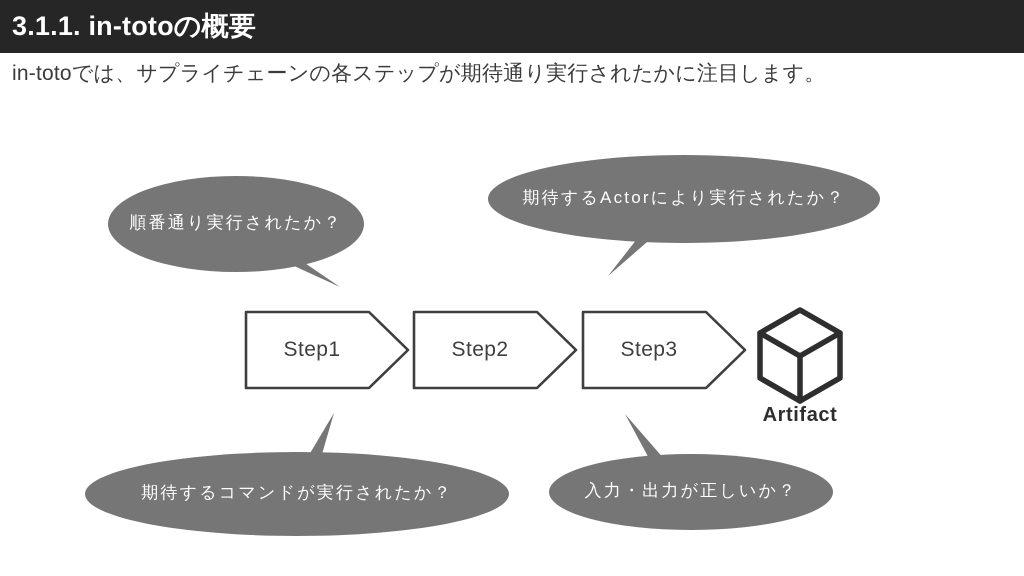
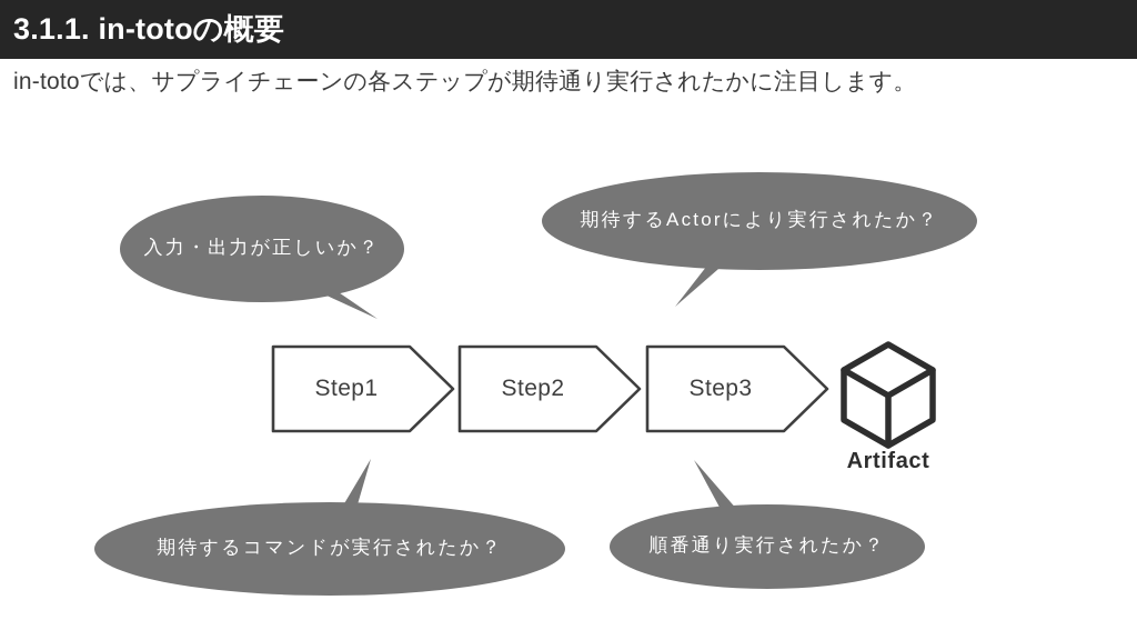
  3.1.1. in-totoの概要
  in-totoでは、サプライチェーンの各ステップが期待通り実行されたかに注目します。
- 順番通り実行されたか？
+ 入力・出力が正しいか？
  期待するActorにより実行されたか？
  期待するコマンドが実行されたか？
- 入力・出力が正しいか？
+ 順番通り実行されたか？
  Step1
  Step2
  Step3
  Artifact
